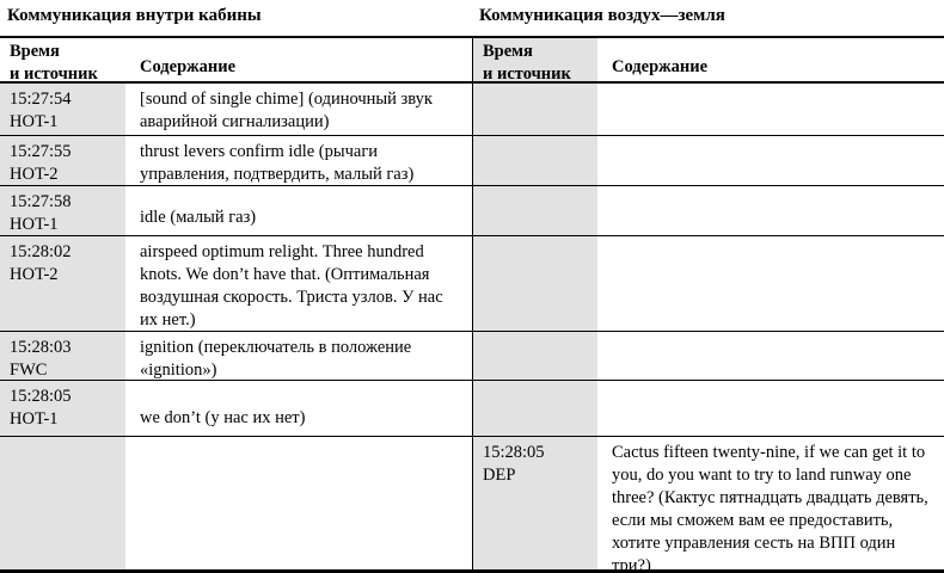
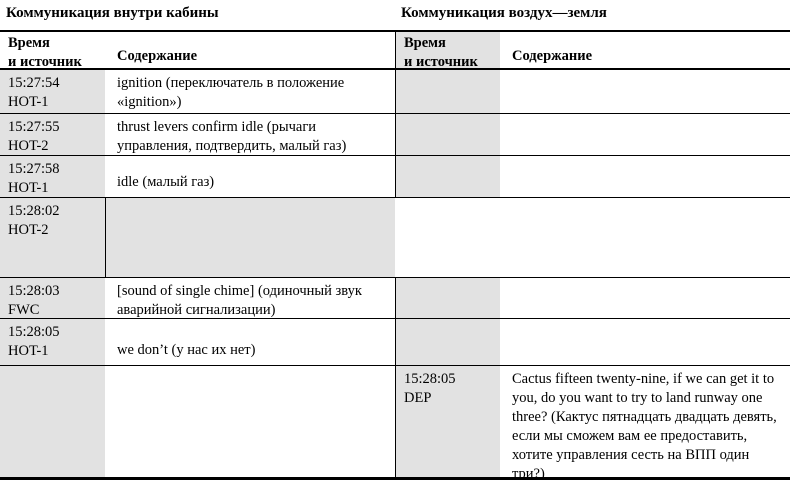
  Коммуникация внутри кабины
  Коммуникация воздух—земля
  Время
  и источник
  Содержание
  Время
  и источник
  Содержание
  15:27:54
  HOT-1
- [sound of single chime] (одиночный звук аварийной сигнализации)
+ ignition (переключатель в положение «ignition»)
  15:27:55
  HOT-2
  thrust levers confirm idle (рычаги управления, подтвердить, малый газ)
  15:27:58
  HOT-1
  idle (малый газ)
  15:28:02
  HOT-2
- airspeed optimum relight. Three hundred knots. We don’t have that. (Оптимальная воздушная скорость. Триста узлов. У нас их нет.)
  15:28:03
  FWC
- ignition (переключатель в положение «ignition»)
+ [sound of single chime] (одиночный звук аварийной сигнализации)
  15:28:05
  HOT-1
  we don’t (у нас их нет)
  15:28:05
  DEP
  Cactus fifteen twenty-nine, if we can get it to you, do you want to try to land runway one three? (Кактус пятнадцать двадцать девять, если мы сможем вам ее предоставить, хотите управления сесть на ВПП один три?)
